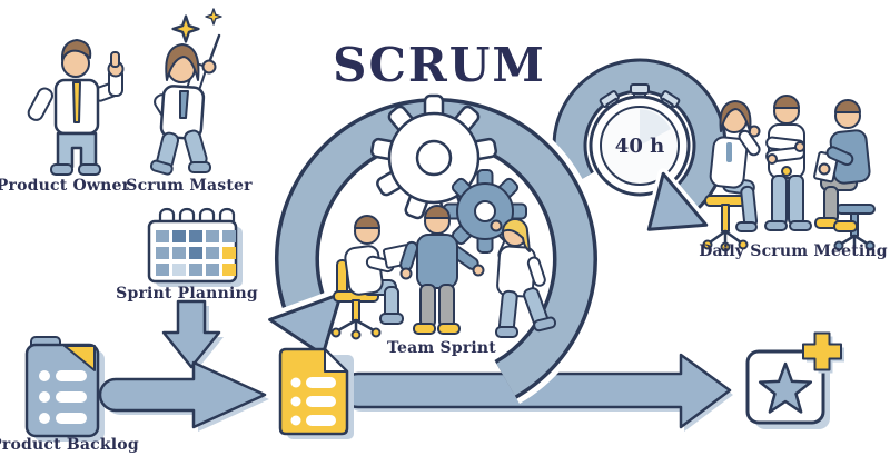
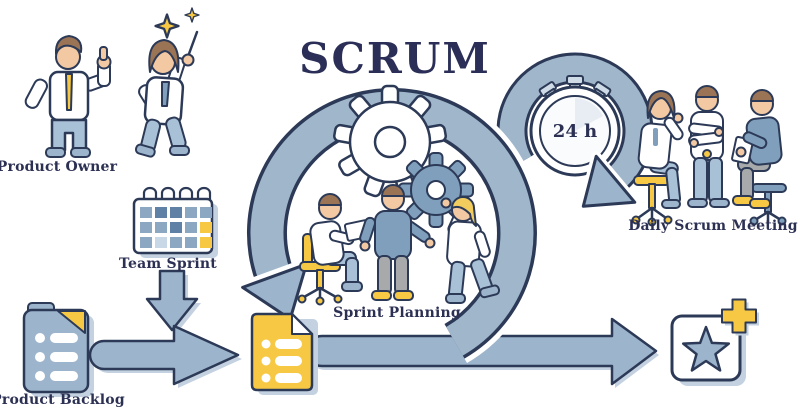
  SCRUM
- 40 h
+ 24 h
  Product Owner
- Scrum Master
- Sprint Planning
+ Team Sprint
  roduct Backlog
- Team Sprint
+ Sprint Planning
  Daily Scrum Meeting
